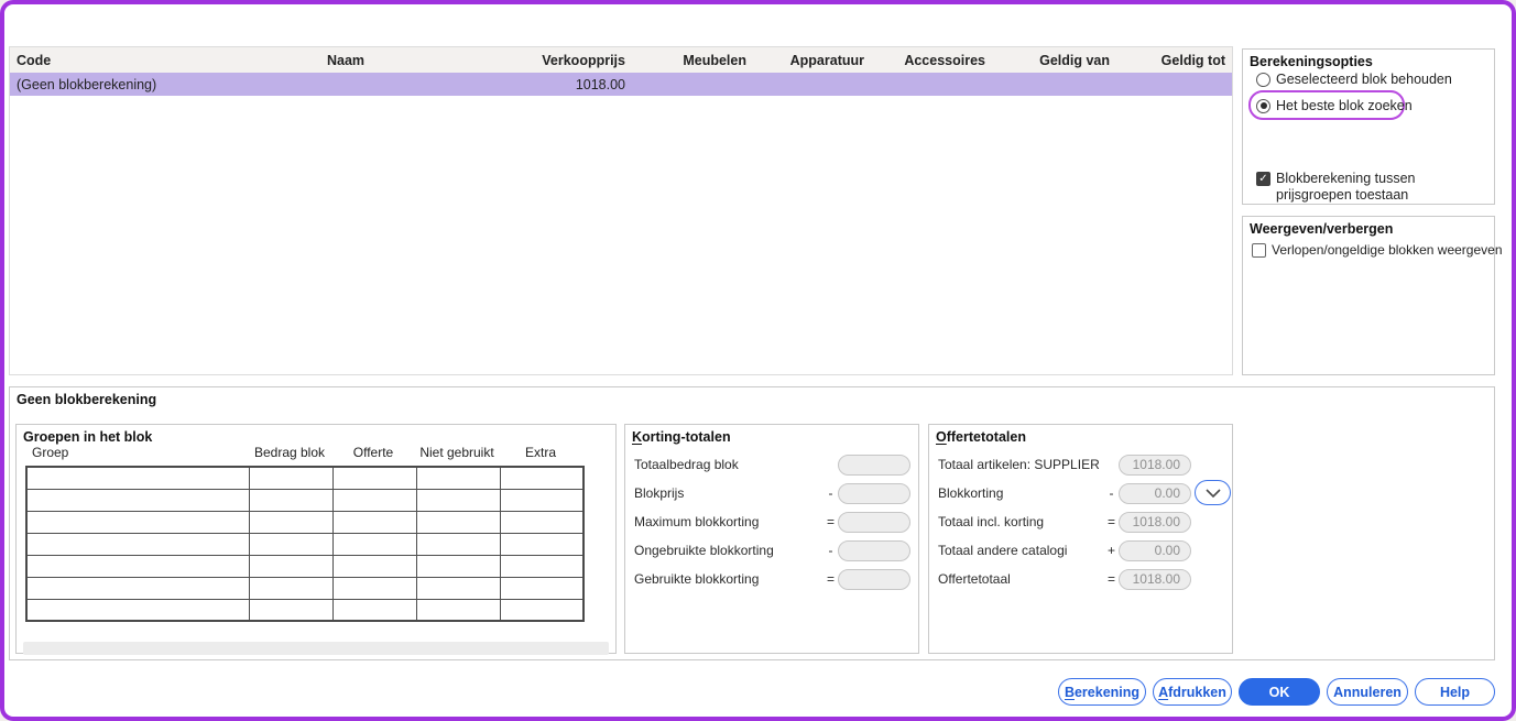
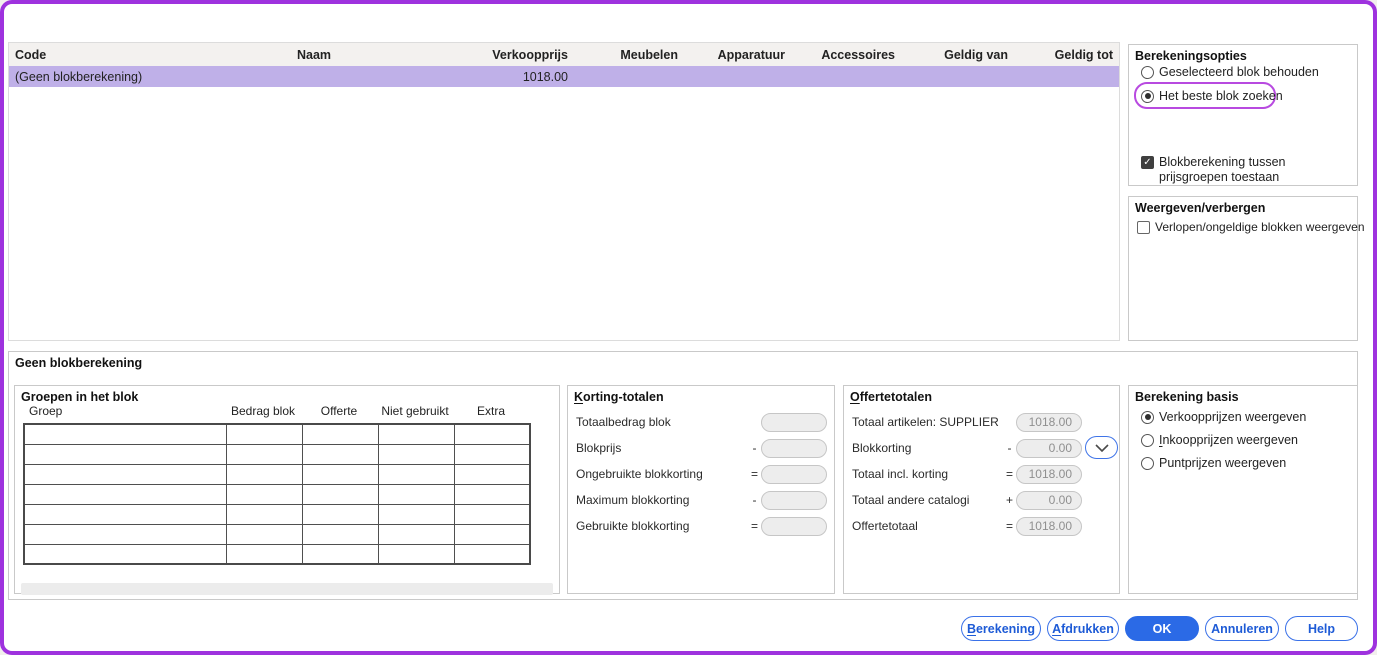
  Code
  Naam
  Verkoopprijs
  Meubelen
  Apparatuur
  Accessoires
  Geldig van
  Geldig tot
  (Geen blokberekening)
  1018.00
  Berekeningsopties
  Geselecteerd blok behouden
  Het beste blok zoeken
  ✓
  Blokberekening tussen prijsgroepen toestaan
  Weergeven/verbergen
  Verlopen/ongeldige blokken weergeven
  Geen blokberekening
  Groepen in het blok
  Groep
  Bedrag blok
  Offerte
  Niet gebruikt
  Extra
  Korting-totalen
  Totaalbedrag blok
  Blokprijs
  -
- Maximum blokkorting
+ Ongebruikte blokkorting
  =
- Ongebruikte blokkorting
+ Maximum blokkorting
  -
  Gebruikte blokkorting
  =
  Offertetotalen
  Totaal artikelen: SUPPLIER
  1018.00
  Blokkorting
  -
  0.00
  Totaal incl. korting
  =
  1018.00
  Totaal andere catalogi
  +
  0.00
  Offertetotaal
  =
  1018.00
+ Berekening basis
+ Verkoopprijzen weergeven
+ Inkoopprijzen weergeven
+ Puntprijzen weergeven
  Berekening
  Afdrukken
  OK
  Annuleren
  Help
